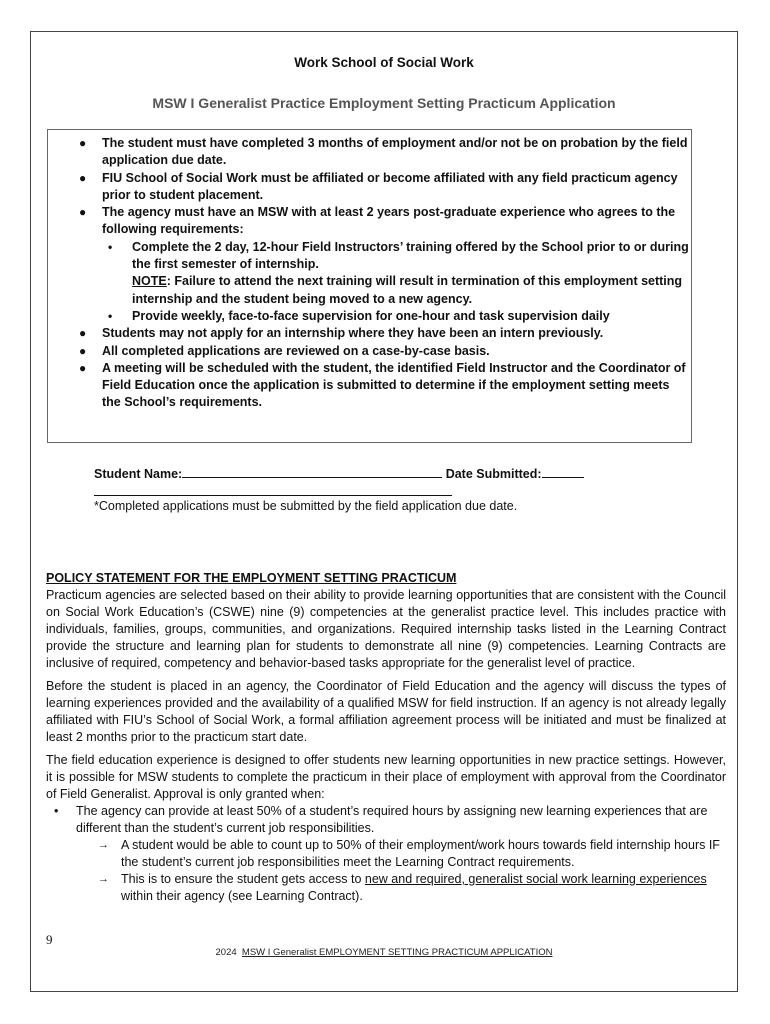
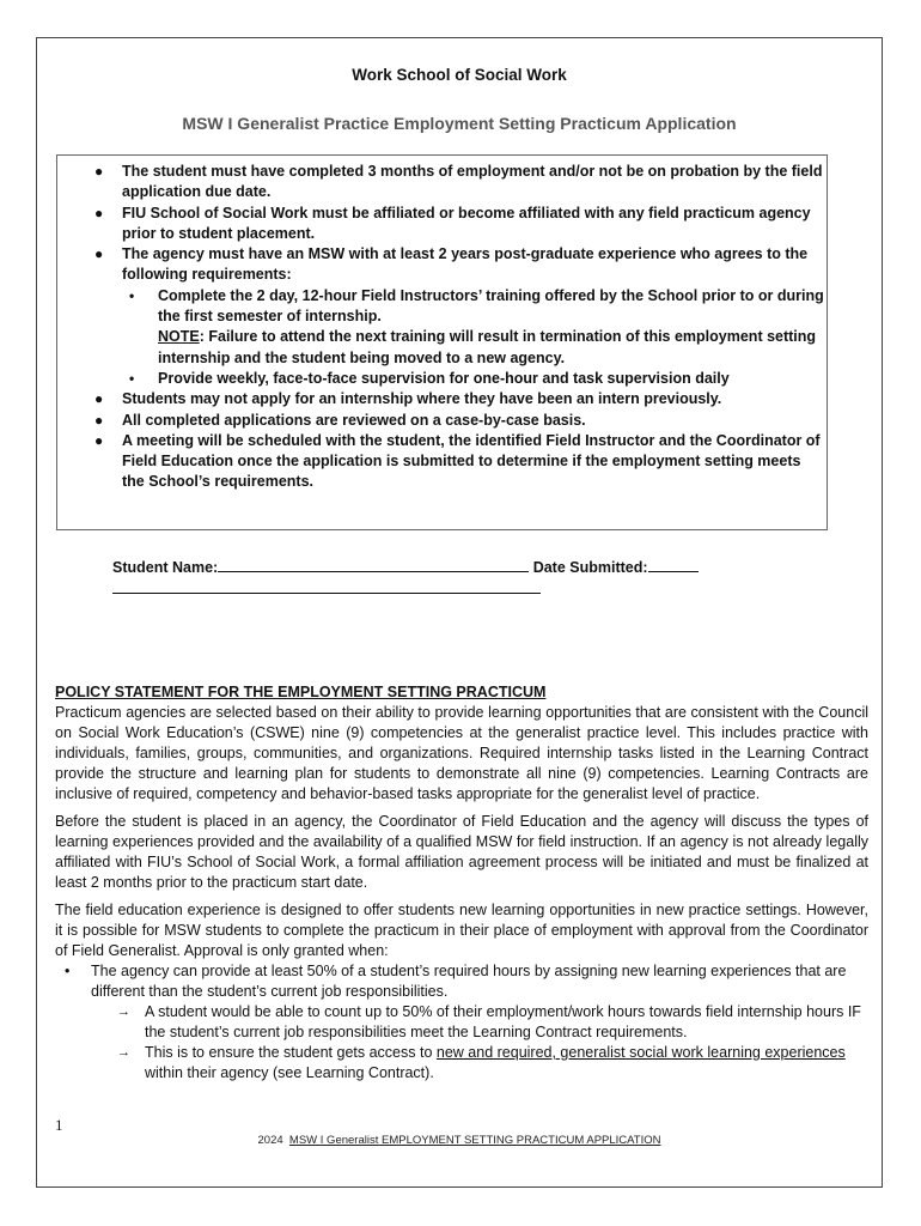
  Work School of Social Work
  MSW I Generalist Practice Employment Setting Practicum Application
  ●
  The student must have completed 3 months of employment and/or not be on probation by the field application due date.
  ●
  FIU School of Social Work must be affiliated or become affiliated with any field practicum agency prior to student placement.
  ●
  The agency must have an MSW with at least 2 years post-graduate experience who agrees to the following requirements:
  •
  Complete the 2 day, 12-hour Field Instructors’ training offered by the School prior to or during the first semester of internship.
  NOTE: Failure to attend the next training will result in termination of this employment setting internship and the student being moved to a new agency.
  •
  Provide weekly, face-to-face supervision for one-hour and task supervision daily
  ●
  Students may not apply for an internship where they have been an intern previously.
  ●
  All completed applications are reviewed on a case-by-case basis.
  ●
  A meeting will be scheduled with the student, the identified Field Instructor and the Coordinator of Field Education once the application is submitted to determine if the employment setting meets the School’s requirements.
  Student Name: Date Submitted:
- *Completed applications must be submitted by the field application due date.
  POLICY STATEMENT FOR THE EMPLOYMENT SETTING PRACTICUM
  Practicum agencies are selected based on their ability to provide learning opportunities that are consistent with the Council on Social Work Education’s (CSWE) nine (9) competencies at the generalist practice level. This includes practice with individuals, families, groups, communities, and organizations. Required internship tasks listed in the Learning Contract provide the structure and learning plan for students to demonstrate all nine (9) competencies. Learning Contracts are inclusive of required, competency and behavior-based tasks appropriate for the generalist level of practice.
  Before the student is placed in an agency, the Coordinator of Field Education and the agency will discuss the types of learning experiences provided and the availability of a qualified MSW for field instruction. If an agency is not already legally affiliated with FIU’s School of Social Work, a formal affiliation agreement process will be initiated and must be finalized at least 2 months prior to the practicum start date.
  The field education experience is designed to offer students new learning opportunities in new practice settings. However, it is possible for MSW students to complete the practicum in their place of employment with approval from the Coordinator of Field Generalist. Approval is only granted when:
  •
  The agency can provide at least 50% of a student’s required hours by assigning new learning experiences that are different than the student’s current job responsibilities.
  →
  A student would be able to count up to 50% of their employment/work hours towards field internship hours IF the student’s current job responsibilities meet the Learning Contract requirements.
  →
  This is to ensure the student gets access to new and required, generalist social work learning experiences within their agency (see Learning Contract).
- 9
+ 1
  2024 MSW I Generalist EMPLOYMENT SETTING PRACTICUM APPLICATION
